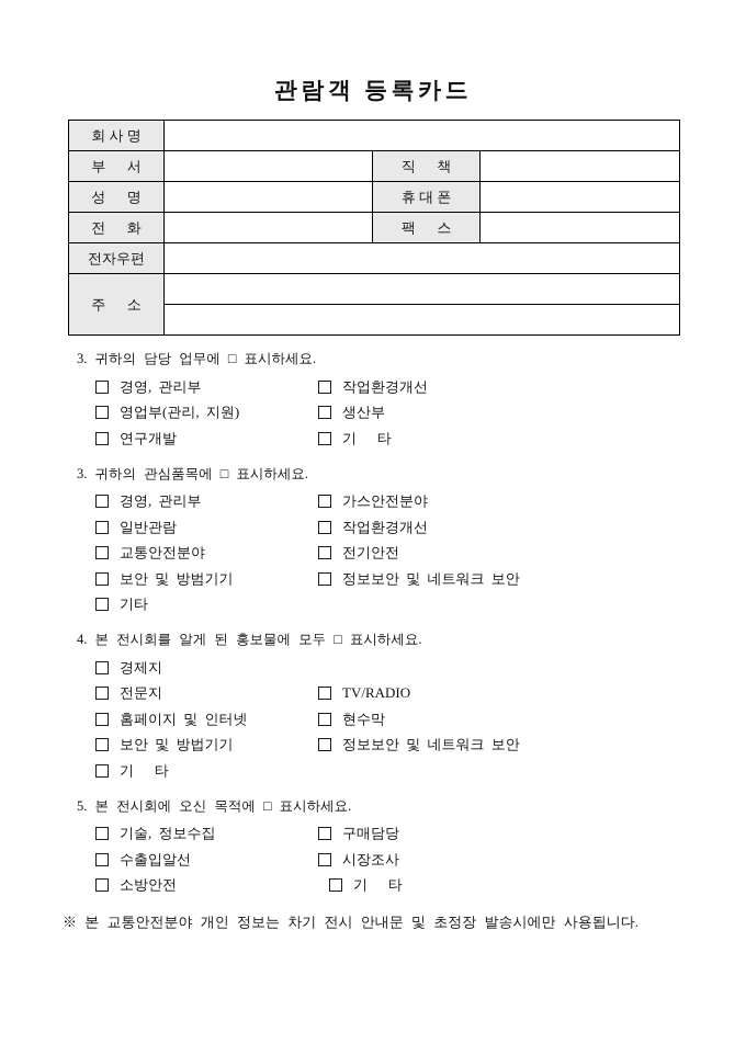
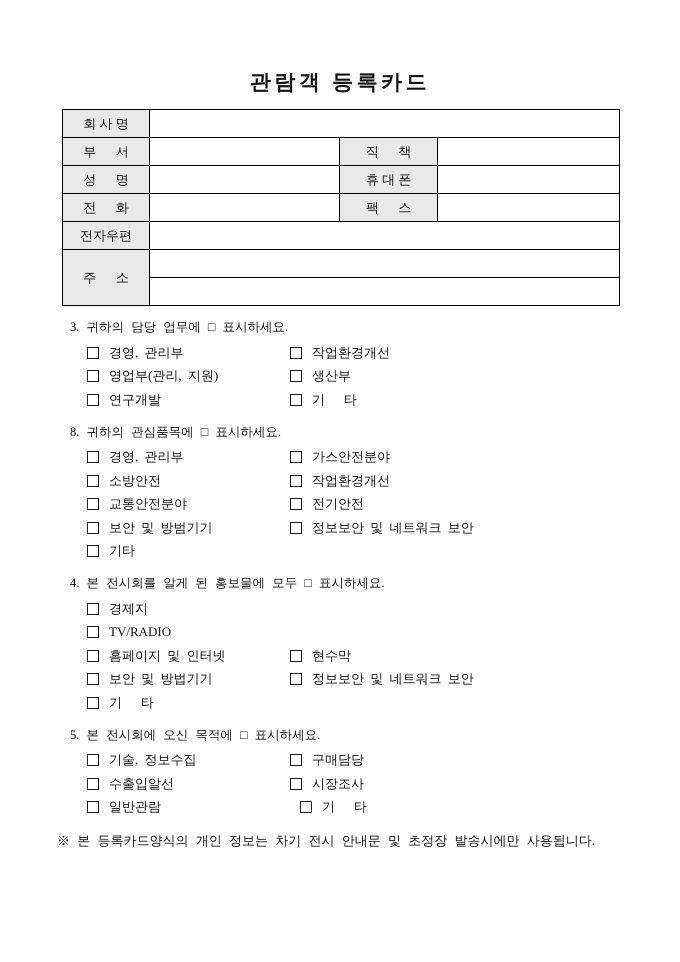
  관람객 등록카드
  회 사 명
  부 서		직 책
  성 명		휴 대 폰
  전 화		팩 스
  전자우편
  주 소
  3. 귀하의 담당 업무에 □ 표시하세요.
  경영, 관리부
  작업환경개선
  영업부(관리, 지원)
  생산부
  연구개발
  기 타
- 3. 귀하의 관심품목에 □ 표시하세요.
+ 8. 귀하의 관심품목에 □ 표시하세요.
  경영, 관리부
  가스안전분야
- 일반관람
+ 소방안전
  작업환경개선
  교통안전분야
  전기안전
  보안 및 방범기기
  정보보안 및 네트워크 보안
  기타
  4. 본 전시회를 알게 된 홍보물에 모두 □ 표시하세요.
  경제지
- 전문지
  TV/RADIO
  홈페이지 및 인터넷
  현수막
  보안 및 방법기기
  정보보안 및 네트워크 보안
  기 타
  5. 본 전시회에 오신 목적에 □ 표시하세요.
  기술, 정보수집
  구매담당
  수출입알선
  시장조사
- 소방안전
+ 일반관람
  기 타
- ※ 본 교통안전분야 개인 정보는 차기 전시 안내문 및 초정장 발송시에만 사용됩니다.
+ ※ 본 등록카드양식의 개인 정보는 차기 전시 안내문 및 초정장 발송시에만 사용됩니다.
